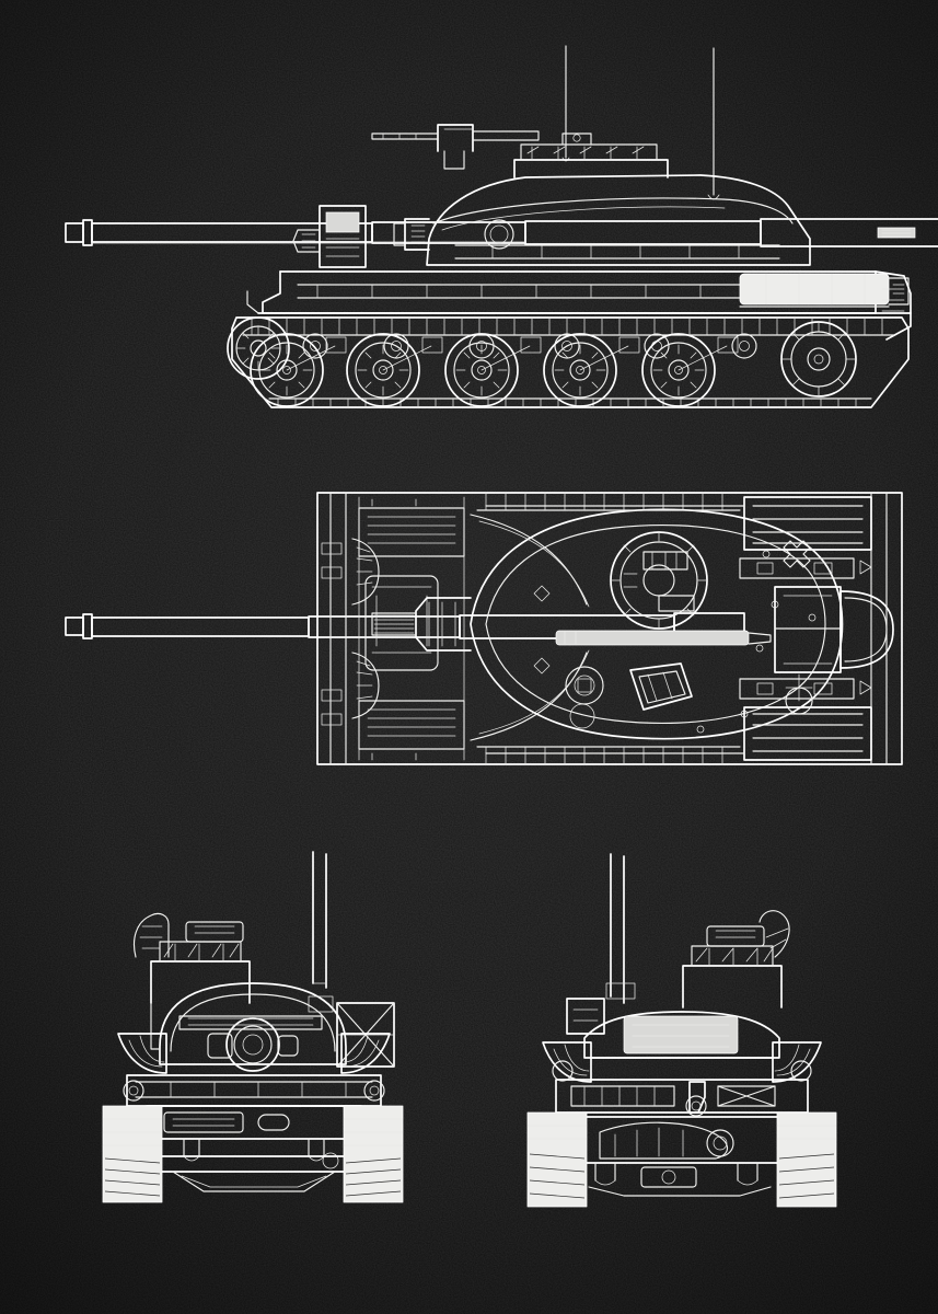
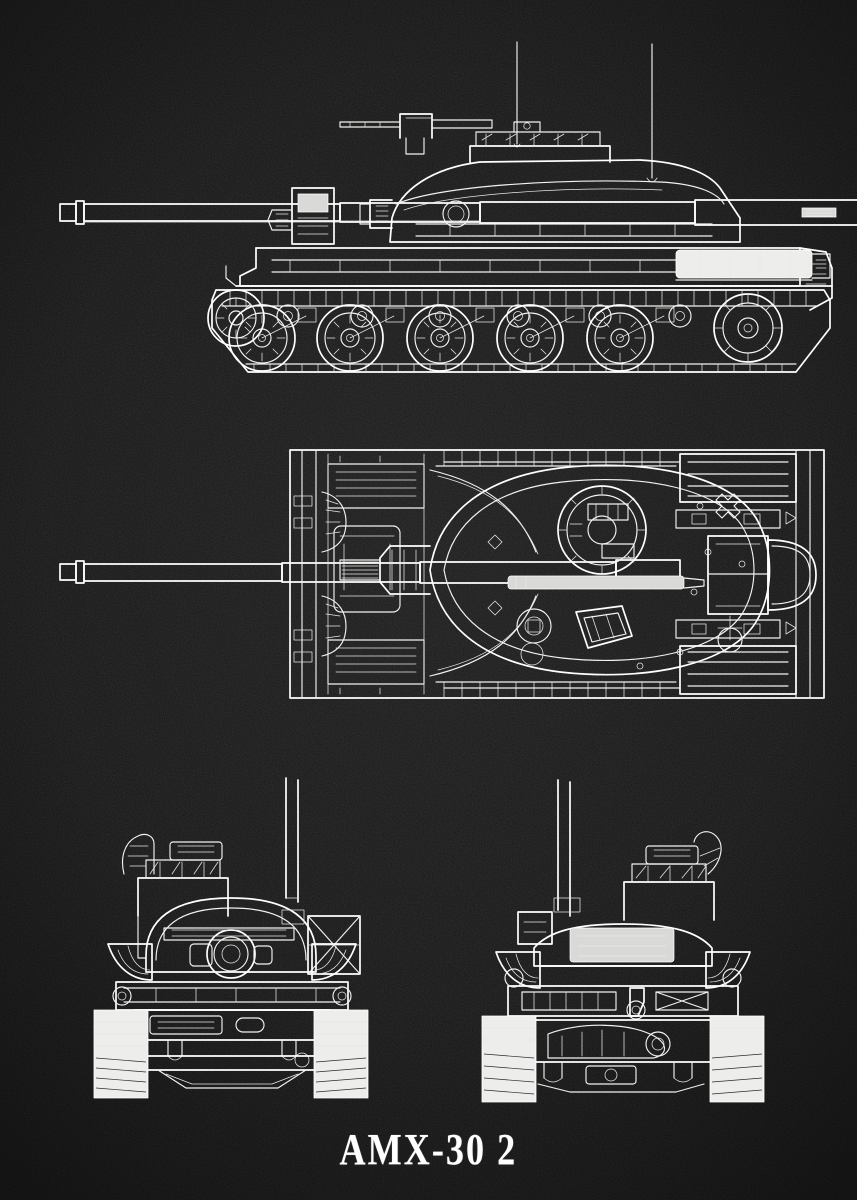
+ AMX-30 2
